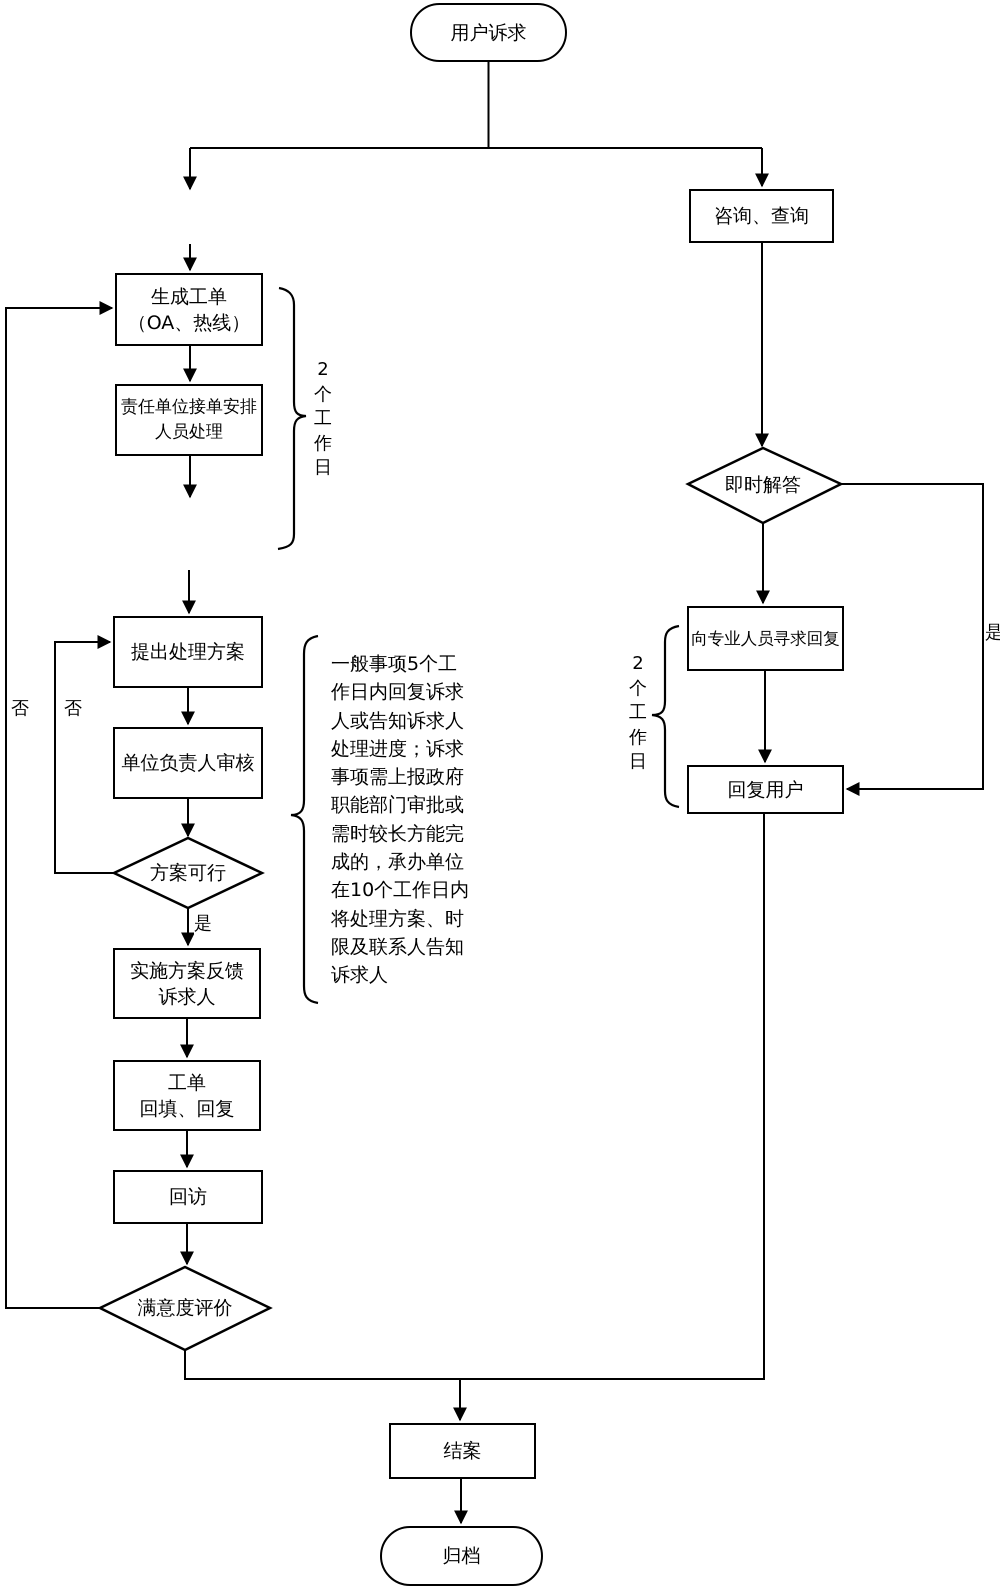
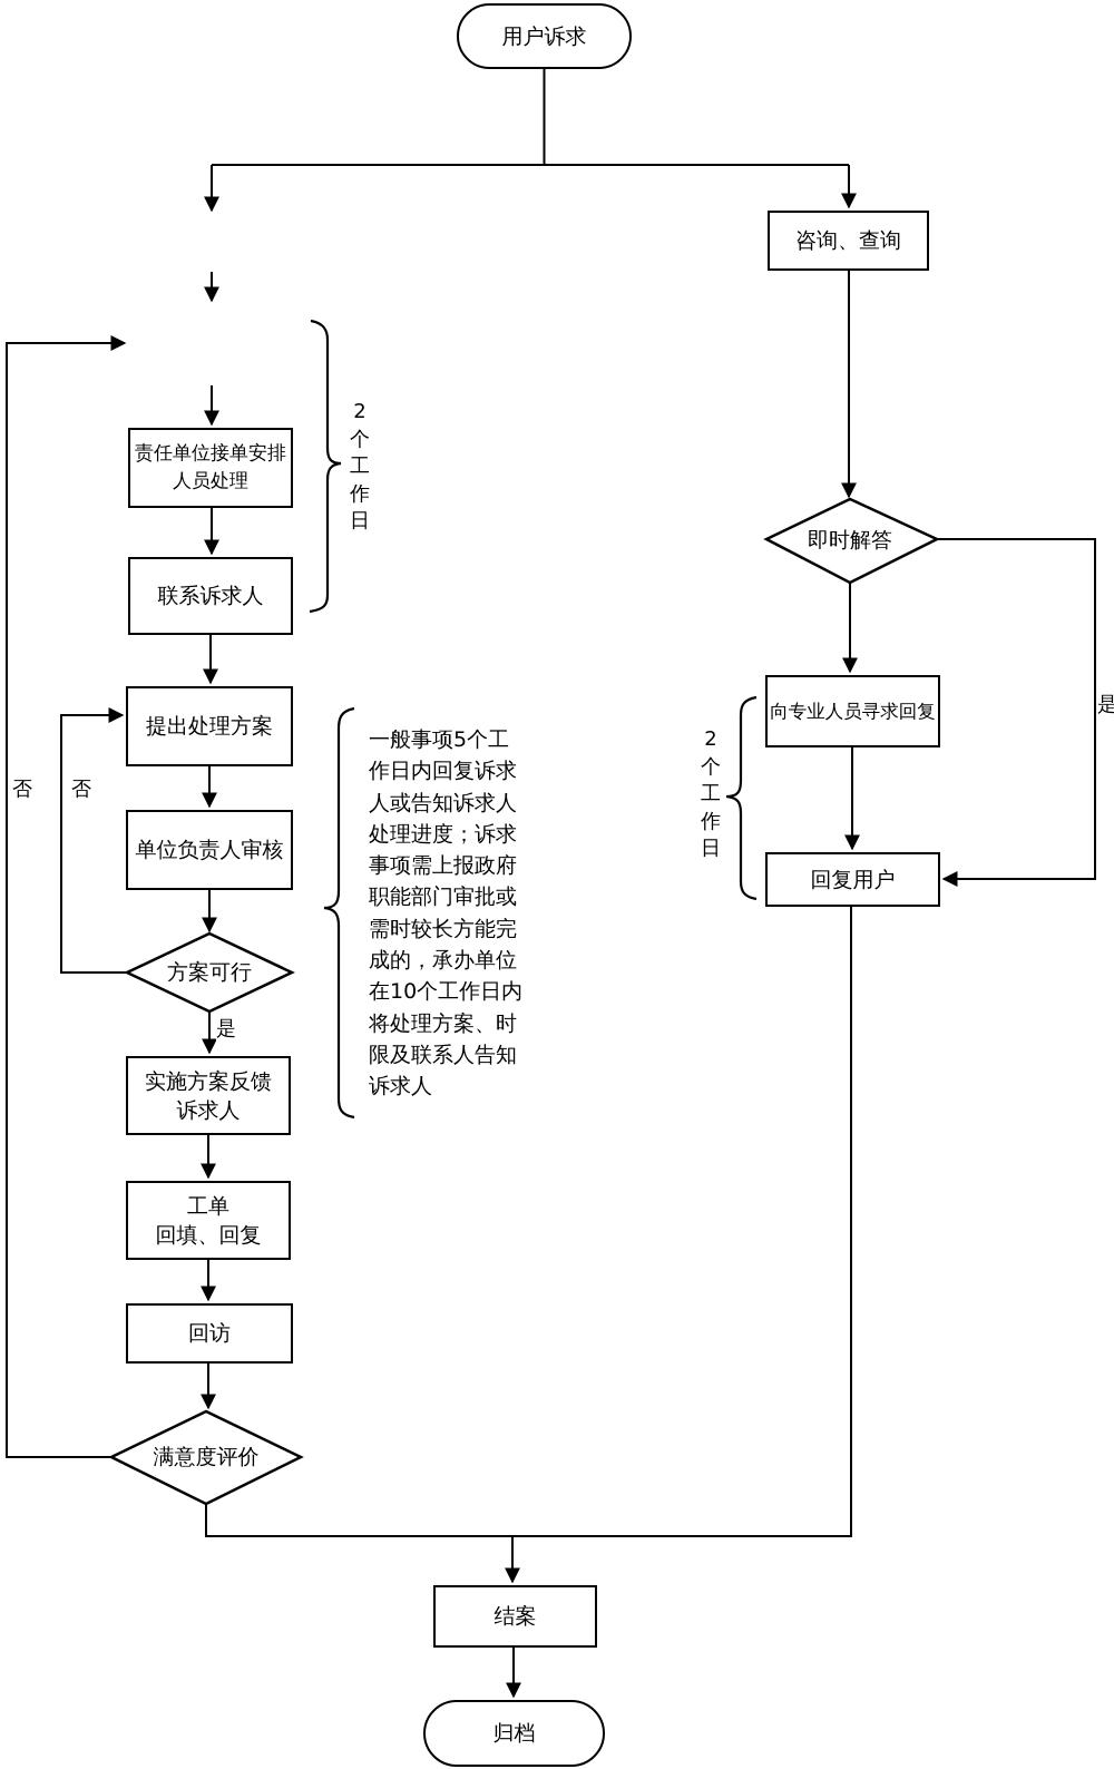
  用户诉求
  咨询、查询
- 生成工单
- （OA、热线）
  责任单位接单安排
  人员处理
+ 联系诉求人
  提出处理方案
  单位负责人审核
  方案可行
  实施方案反馈
  诉求人
  工单
  回填、回复
  回访
  满意度评价
  即时解答
  向专业人员寻求回复
  回复用户
  结案
  归档
  否
  否
  是
  是
  2个工作日
  2个工作日
  一般事项5个工
  作日内回复诉求
  人或告知诉求人
  处理进度；诉求
  事项需上报政府
  职能部门审批或
  需时较长方能完
  成的，承办单位
  在10个工作日内
  将处理方案、时
  限及联系人告知
  诉求人
